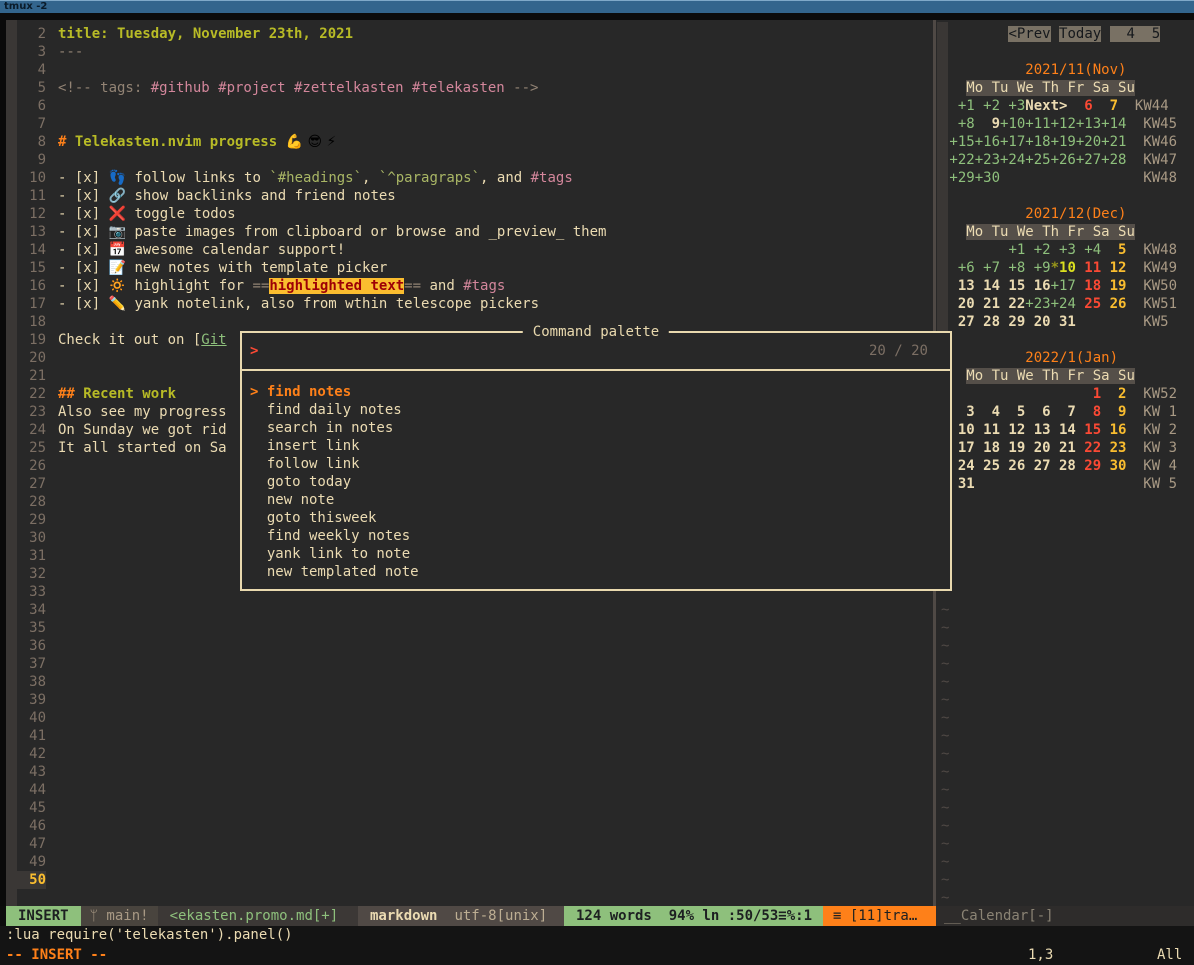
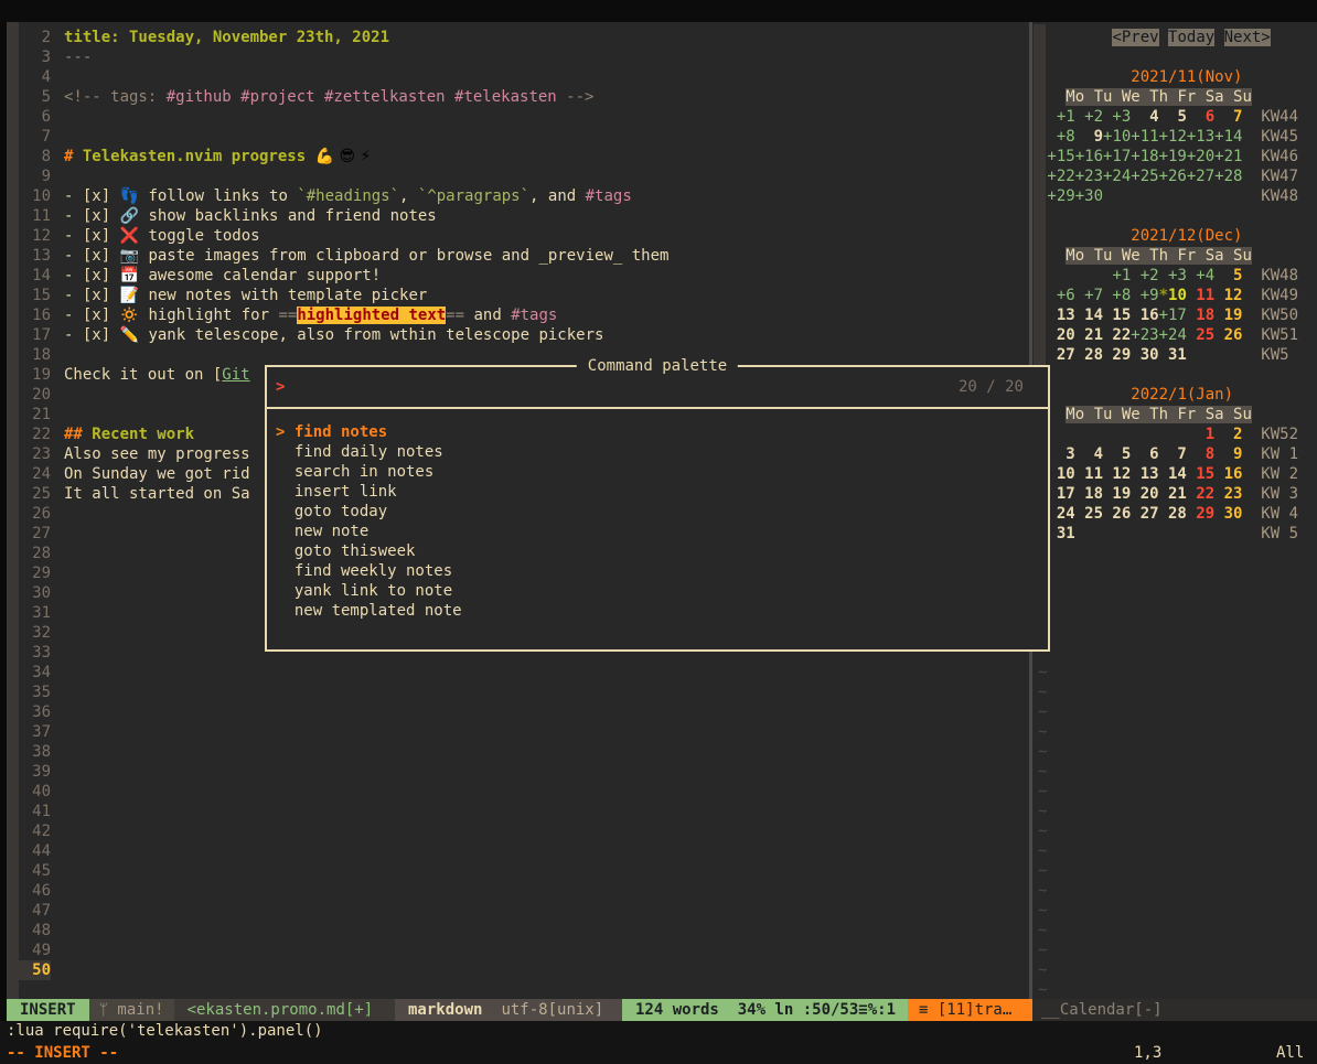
- tmux -2
  2 title: Tuesday, November 23th, 2021
  3 ---
  4
  5 <!-- tags: #github #project #zettelkasten #telekasten -->
  6
  7
  8 # Telekasten.nvim progress 💪 😎 ⚡
  9
  10 - [x] 👣 follow links to `#headings`, `^paragraps`, and #tags
  11 - [x] 🔗 show backlinks and friend notes
  12 - [x] ❌ toggle todos
  13 - [x] 📷 paste images from clipboard or browse and _preview_ them
  14 - [x] 📅 awesome calendar support!
  15 - [x] 📝 new notes with template picker
  16 - [x] 🔅 highlight for ==highlighted text== and #tags
- 17 - [x] ✏️ yank notelink, also from wthin telescope pickers
+ 17 - [x] ✏️ yank telescope, also from wthin telescope pickers
  18
  19 Check it out on [Git
  20
  21
  22 ## Recent work
  23 Also see my progress
  24 On Sunday we got rid
  25 It all started on Sa
  26
  27
  28
  29
  30
  31
  32
  33
  34
  35
  36
  37
  38
  39
  40
  41
  42
- 43
  44
  45
  46
  47
+ 48
  49
  50
- <Prev Today 4 5
+ <Prev Today Next>
  2021/11(Nov)
  Mo Tu We Th Fr Sa Su
- +1 +2 +3Next> 6 7 KW44
+ +1 +2 +3 4 5 6 7 KW44
  +8 9+10+11+12+13+14 KW45
  +15+16+17+18+19+20+21 KW46
  +22+23+24+25+26+27+28 KW47
  +29+30 KW48
  2021/12(Dec)
  Mo Tu We Th Fr Sa Su
  +1 +2 +3 +4 5 KW48
  +6 +7 +8 +9*10 11 12 KW49
  13 14 15 16+17 18 19 KW50
  20 21 22+23+24 25 26 KW51
- 27 28 29 20 31 KW5
+ 27 28 29 30 31 KW5
  2022/1(Jan)
  Mo Tu We Th Fr Sa Su
  1 2 KW52
  3 4 5 6 7 8 9 KW 1
  10 11 12 13 14 15 16 KW 2
  17 18 19 20 21 22 23 KW 3
  24 25 26 27 28 29 30 KW 4
  31 KW 5
  ~
  ~
  ~
  ~
  ~
  ~
  ~
  ~
  ~
  ~
  ~
  ~
  ~
  ~
  ~
  ~
  ~
  Command palette
  >
  20 / 20
  > find notes
  find daily notes
  search in notes
  insert link
- follow link
  goto today
  new note
  goto thisweek
  find weekly notes
  yank link to note
  new templated note
  INSERT
  ᛘ main!
  <ekasten.promo.md[+]
  markdown utf-8[unix]
- 124 words 94% ln :50/53≡%:1
+ 124 words 34% ln :50/53≡%:1
  ≡ [11]tra…
  __Calendar[-]
  :lua require('telekasten').panel()
  -- INSERT --
  1,3
  All
